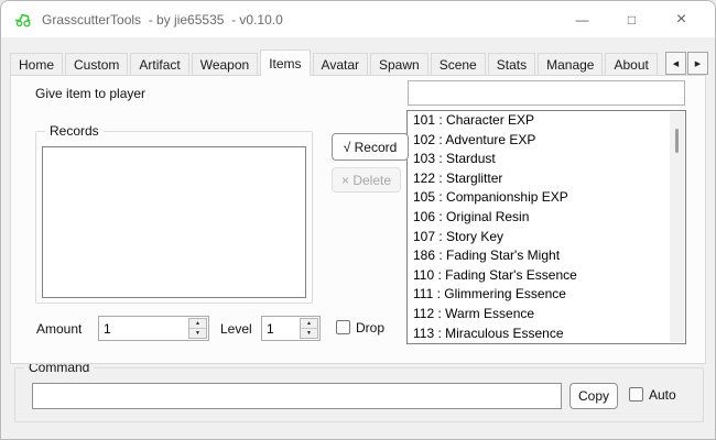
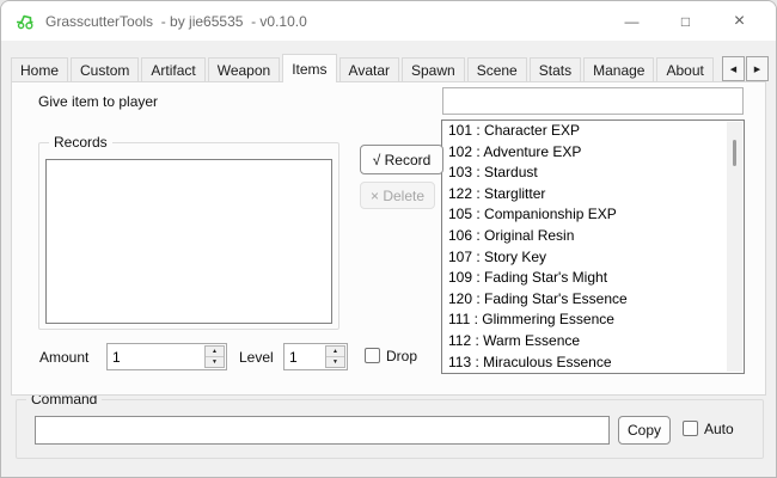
  GrasscutterTools - by jie65535 - v0.10.0
  —
  □
  ×
  Home
  Custom
  Artifact
  Weapon
  Items
  Avatar
  Spawn
  Scene
  Stats
  Manage
  About
  Give item to player
  101 : Character EXP
  102 : Adventure EXP
  103 : Stardust
  122 : Starglitter
  105 : Companionship EXP
  106 : Original Resin
  107 : Story Key
- 186 : Fading Star's Might
+ 109 : Fading Star's Might
- 110 : Fading Star's Essence
+ 120 : Fading Star's Essence
  111 : Glimmering Essence
  112 : Warm Essence
  113 : Miraculous Essence
  Records
  √ Record
  × Delete
  Amount
  1
  Level
  1
  Drop
  Command
  Copy
  Auto
